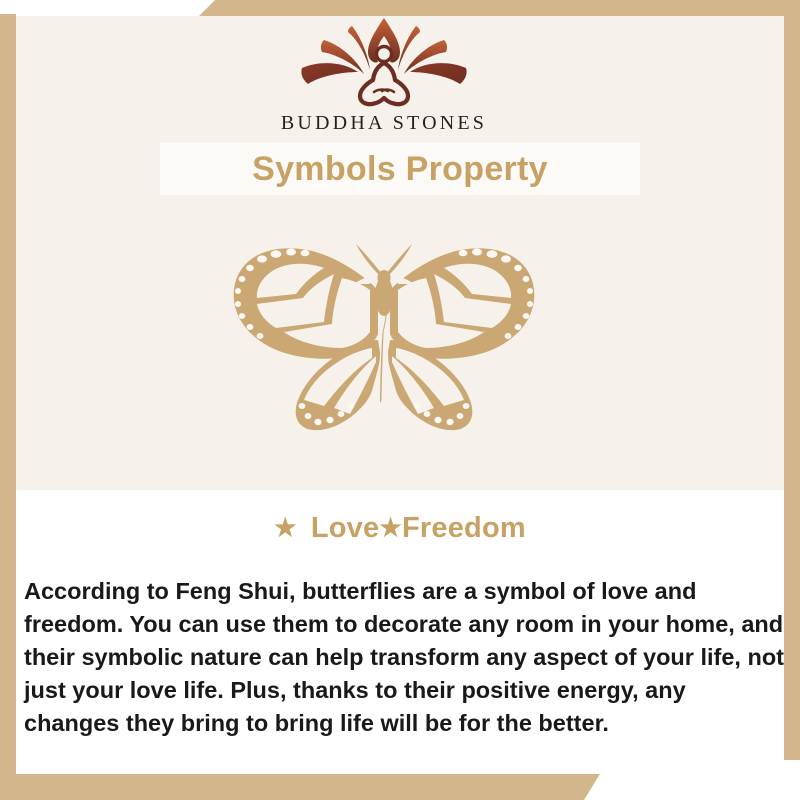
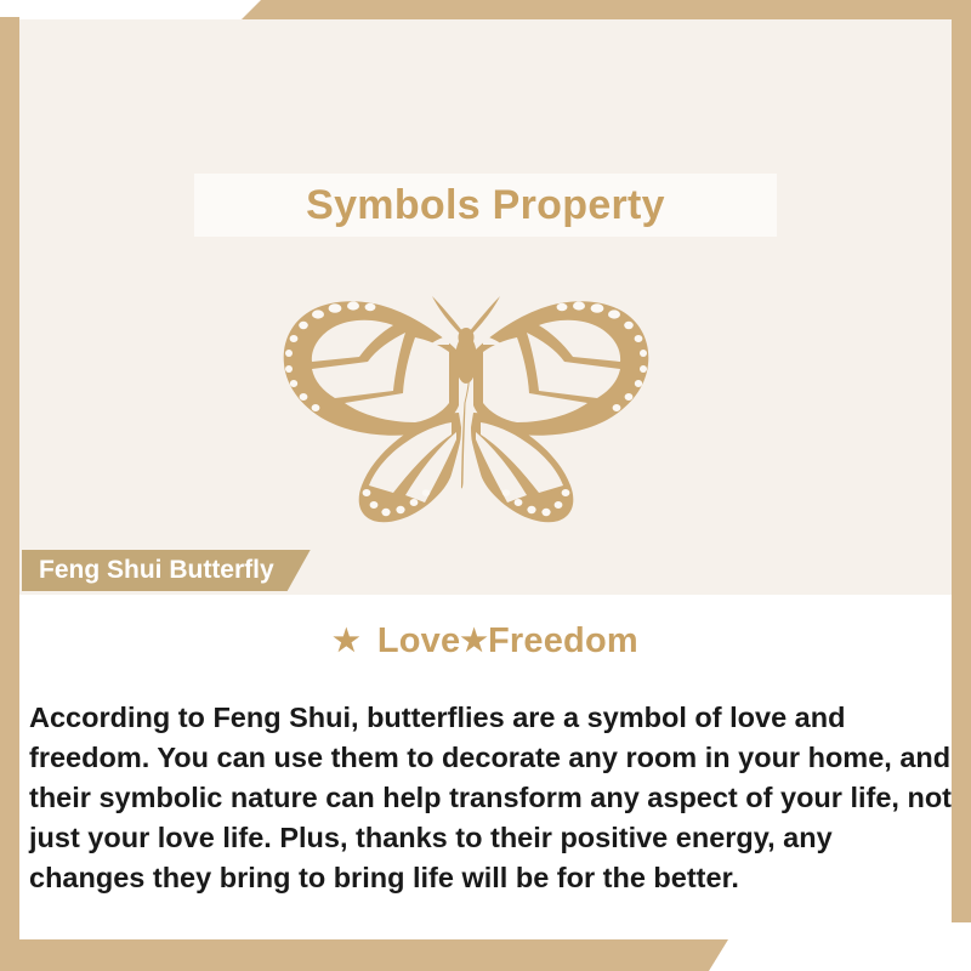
- BUDDHA STONES
  Symbols Property
+ Feng Shui Butterfly
  ★ Love★Freedom
  According to Feng Shui, butterflies are a symbol of love and freedom. You can use them to decorate any room in your home, and their symbolic nature can help transform any aspect of your life, not just your love life. Plus, thanks to their positive energy, any changes they bring to bring life will be for the better.
